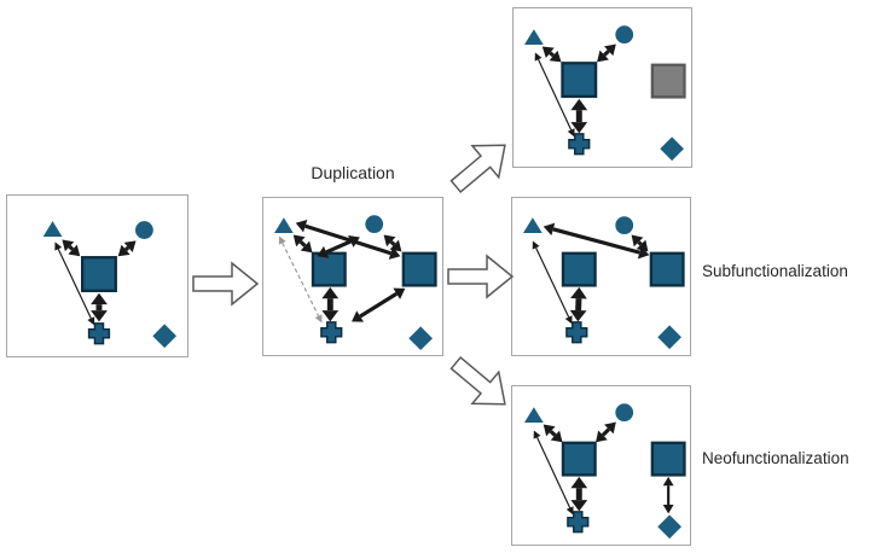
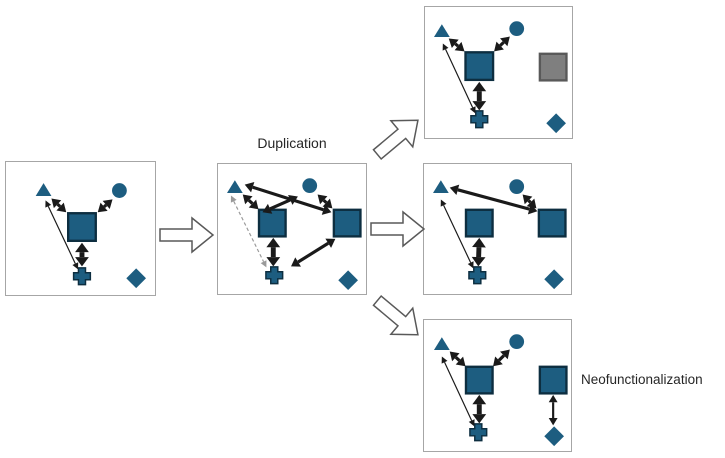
  Duplication
- Subfunctionalization
  Neofunctionalization
